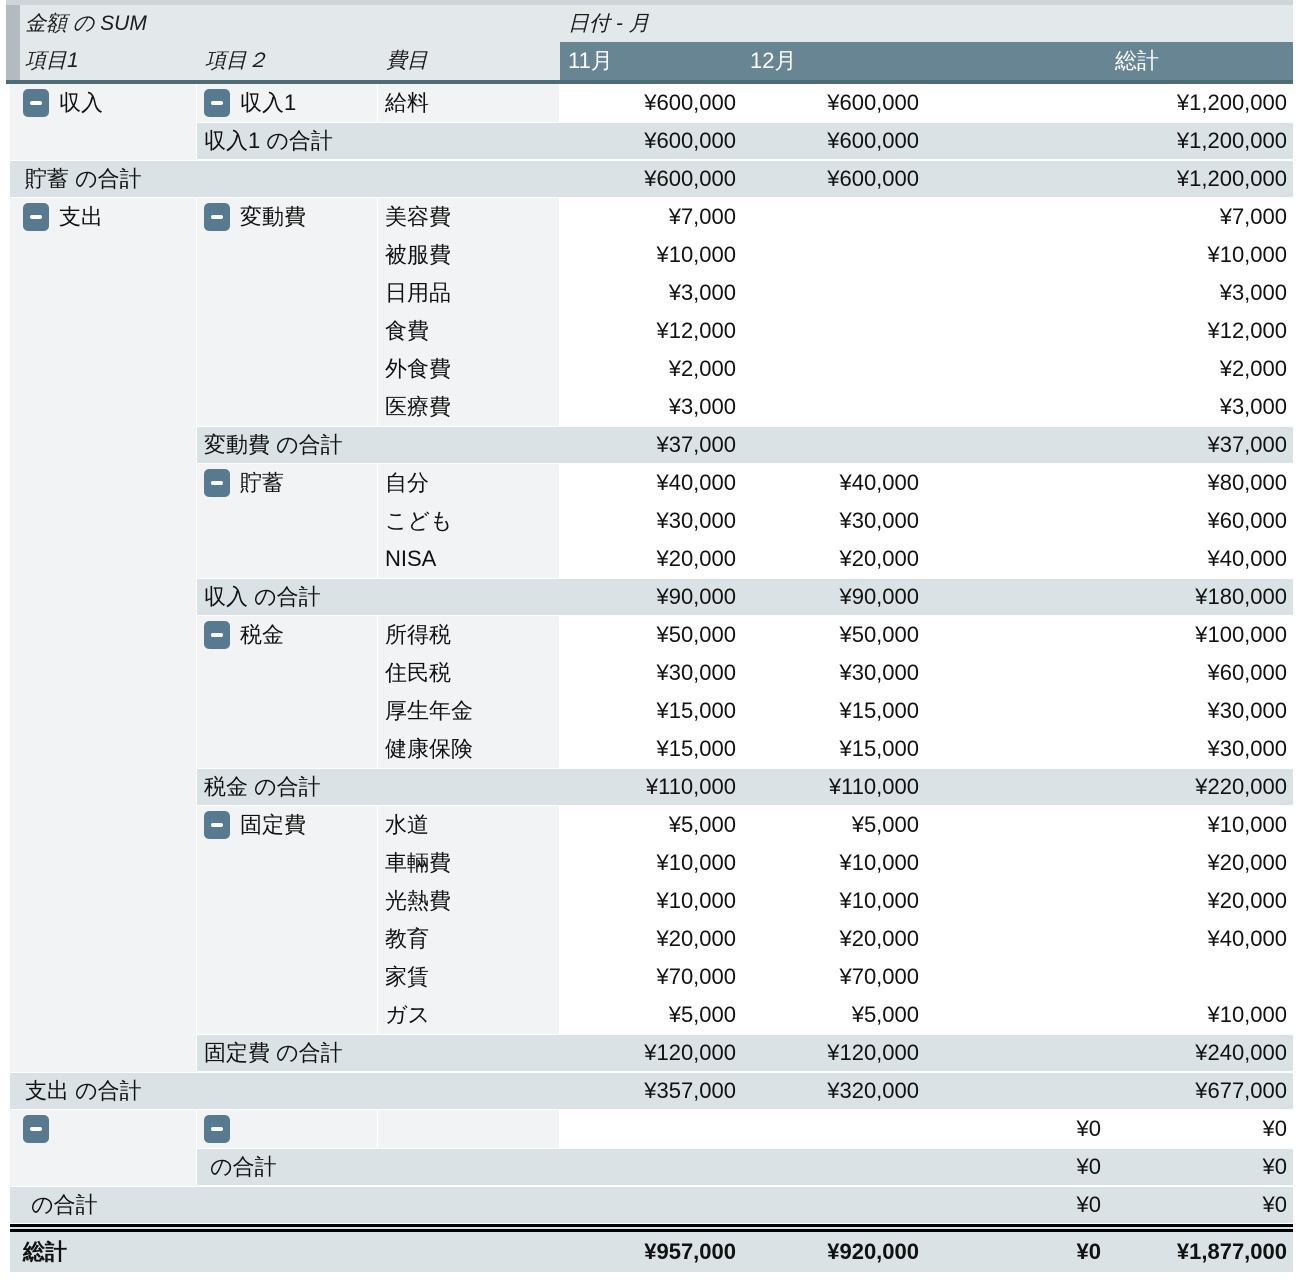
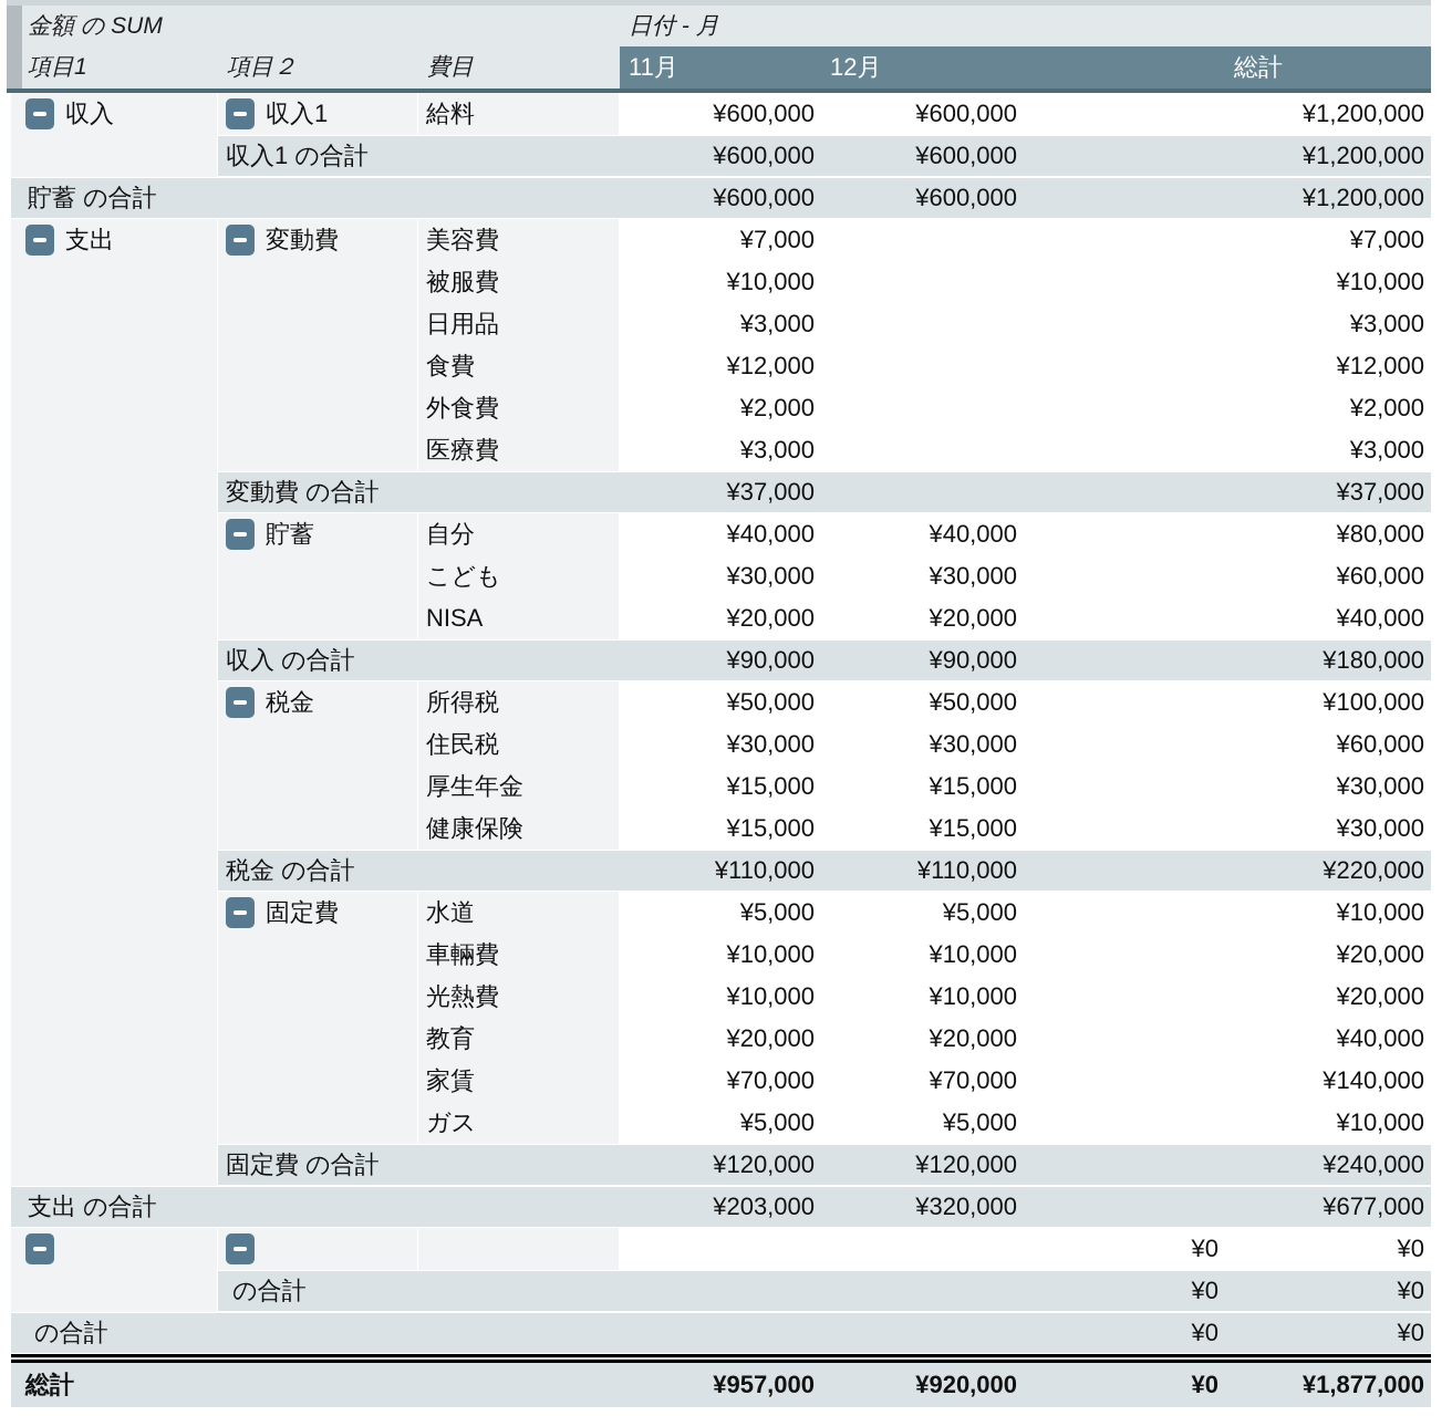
  11月
  12月
  総計
  金額 の SUM
  日付 - 月
  項目1
  項目２
  費目
  収入
  収入1
  給料
  ¥600,000
  ¥600,000
  ¥1,200,000
  収入1 の合計
  ¥600,000
  ¥600,000
  ¥1,200,000
  貯蓄 の合計
  ¥600,000
  ¥600,000
  ¥1,200,000
  支出
  変動費
  美容費
  ¥7,000
  ¥7,000
  被服費
  ¥10,000
  ¥10,000
  日用品
  ¥3,000
  ¥3,000
  食費
  ¥12,000
  ¥12,000
  外食費
  ¥2,000
  ¥2,000
  医療費
  ¥3,000
  ¥3,000
  変動費 の合計
  ¥37,000
  ¥37,000
  貯蓄
  自分
  ¥40,000
  ¥40,000
  ¥80,000
  こども
  ¥30,000
  ¥30,000
  ¥60,000
  NISA
  ¥20,000
  ¥20,000
  ¥40,000
  収入 の合計
  ¥90,000
  ¥90,000
  ¥180,000
  税金
  所得税
  ¥50,000
  ¥50,000
  ¥100,000
  住民税
  ¥30,000
  ¥30,000
  ¥60,000
  厚生年金
  ¥15,000
  ¥15,000
  ¥30,000
  健康保険
  ¥15,000
  ¥15,000
  ¥30,000
  税金 の合計
  ¥110,000
  ¥110,000
  ¥220,000
  固定費
  水道
  ¥5,000
  ¥5,000
  ¥10,000
  車輛費
  ¥10,000
  ¥10,000
  ¥20,000
  光熱費
  ¥10,000
  ¥10,000
  ¥20,000
  教育
  ¥20,000
  ¥20,000
  ¥40,000
  家賃
  ¥70,000
  ¥70,000
+ ¥140,000
  ガス
  ¥5,000
  ¥5,000
  ¥10,000
  固定費 の合計
  ¥120,000
  ¥120,000
  ¥240,000
  支出 の合計
- ¥357,000
+ ¥203,000
  ¥320,000
  ¥677,000
  ¥0
  ¥0
  の合計
  ¥0
  ¥0
  の合計
  ¥0
  ¥0
  総計
  ¥957,000
  ¥920,000
  ¥0
  ¥1,877,000
